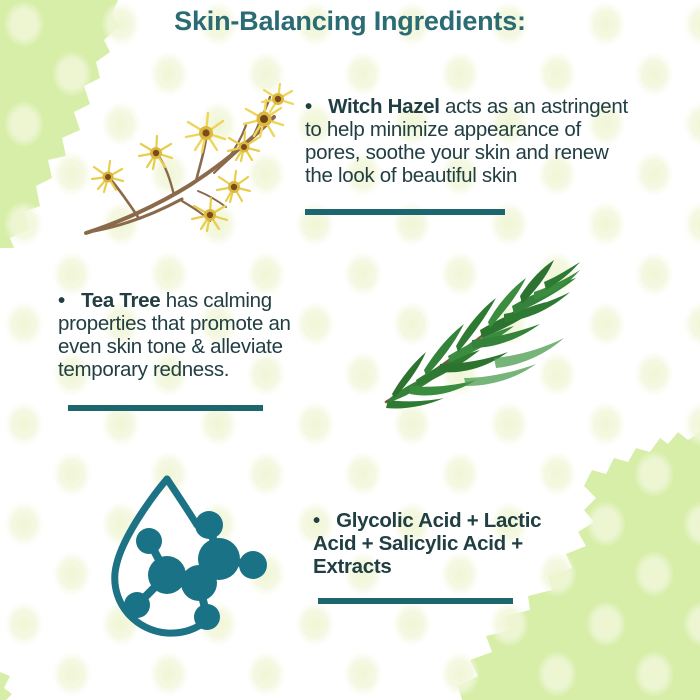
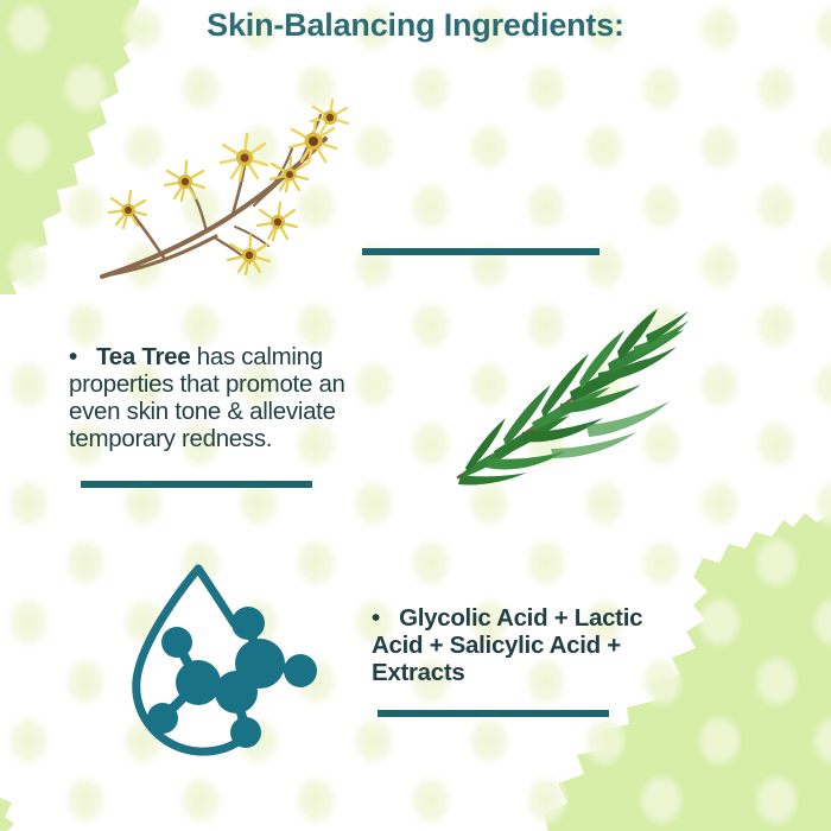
  Skin-Balancing Ingredients:
- • Witch Hazel acts as an astringent to help minimize appearance of pores, soothe your skin and renew the look of beautiful skin
  • Tea Tree has calming properties that promote an even skin tone & alleviate temporary redness.
  • Glycolic Acid + Lactic Acid + Salicylic Acid + Extracts
